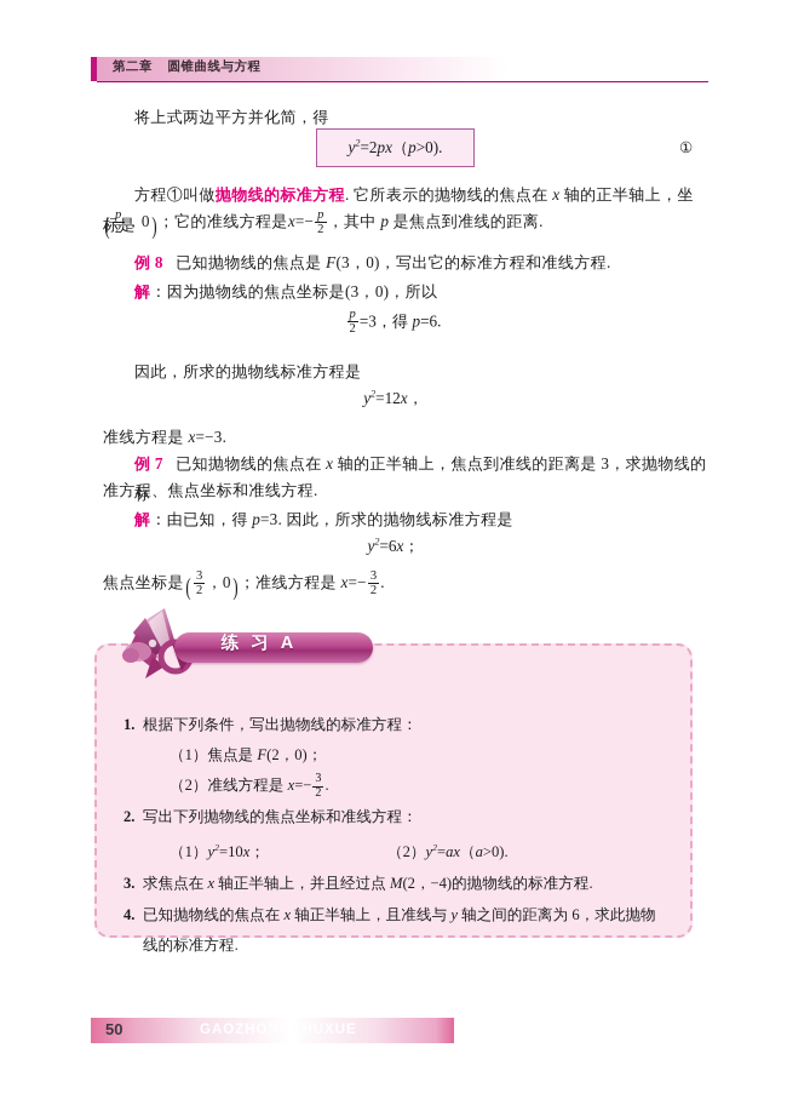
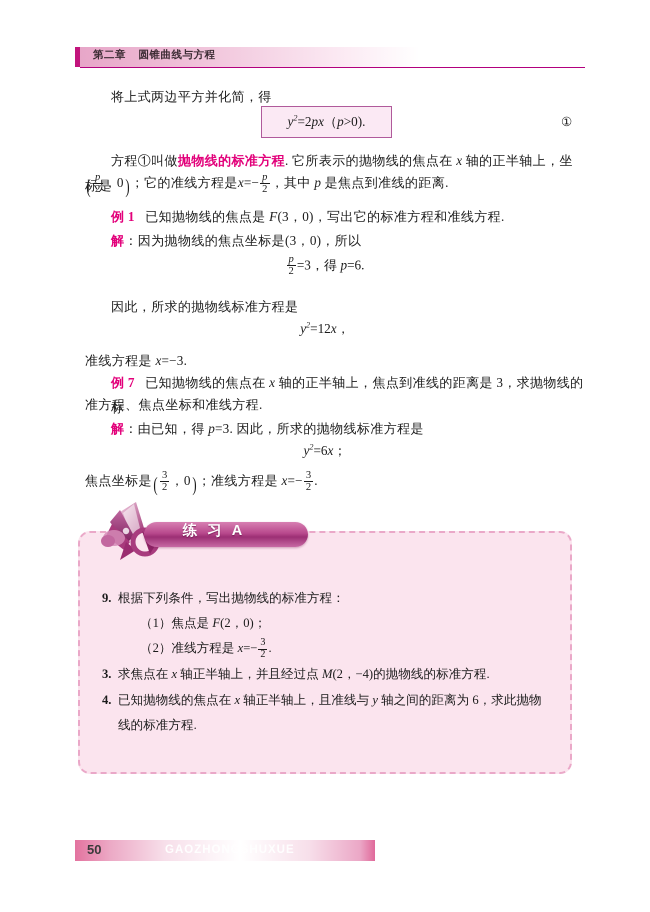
  第二章 圆锥曲线与方程
  将上式两边平方并化简，得
  y2=2px（p>0).
  ①
  方程①叫做抛物线的标准方程. 它所表示的抛物线的焦点在 x 轴的正半轴上，坐标是
  (
  p
  2
  ，0)；它的准线方程是x=−
  p
  2
  ，其中 p 是焦点到准线的距离.
- 例 8 已知抛物线的焦点是 F(3，0)，写出它的标准方程和准线方程.
+ 例 1 已知抛物线的焦点是 F(3，0)，写出它的标准方程和准线方程.
  解：因为抛物线的焦点坐标是(3，0)，所以
  p
  2
  =3，得 p=6.
  因此，所求的抛物线标准方程是
  y2=12x，
  准线方程是 x=−3.
  例 7 已知抛物线的焦点在 x 轴的正半轴上，焦点到准线的距离是 3，求抛物线的标
  准方程、焦点坐标和准线方程.
  解：由已知，得 p=3. 因此，所求的抛物线标准方程是
  y2=6x；
  焦点坐标是(
  3
  2
  ，0)；准线方程是 x=−
  3
  2
  .
  练 习 A
- 1.
+ 9.
  根据下列条件，写出抛物线的标准方程：
  （1）焦点是 F(2，0)；
  （2）准线方程是 x=−
  3
  2
  .
- 2.
- 写出下列抛物线的焦点坐标和准线方程：
- （1）y2=10x；
- （2）y2=ax（a>0).
  3.
  求焦点在 x 轴正半轴上，并且经过点 M(2，−4)的抛物线的标准方程.
  4.
  已知抛物线的焦点在 x 轴正半轴上，且准线与 y 轴之间的距离为 6，求此抛物
  线的标准方程.
  50
  GAOZHONGSHUXUE
